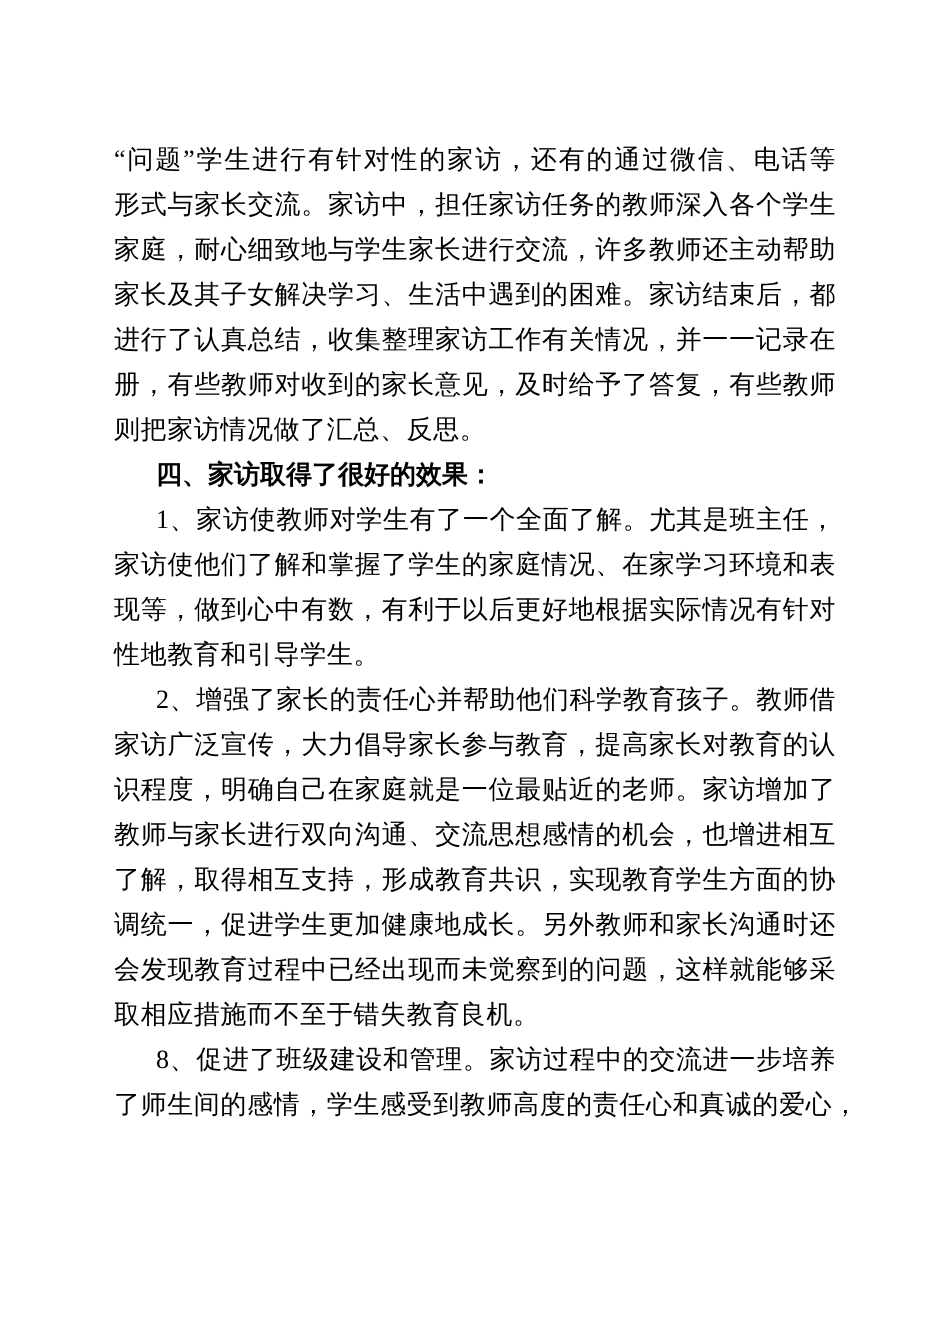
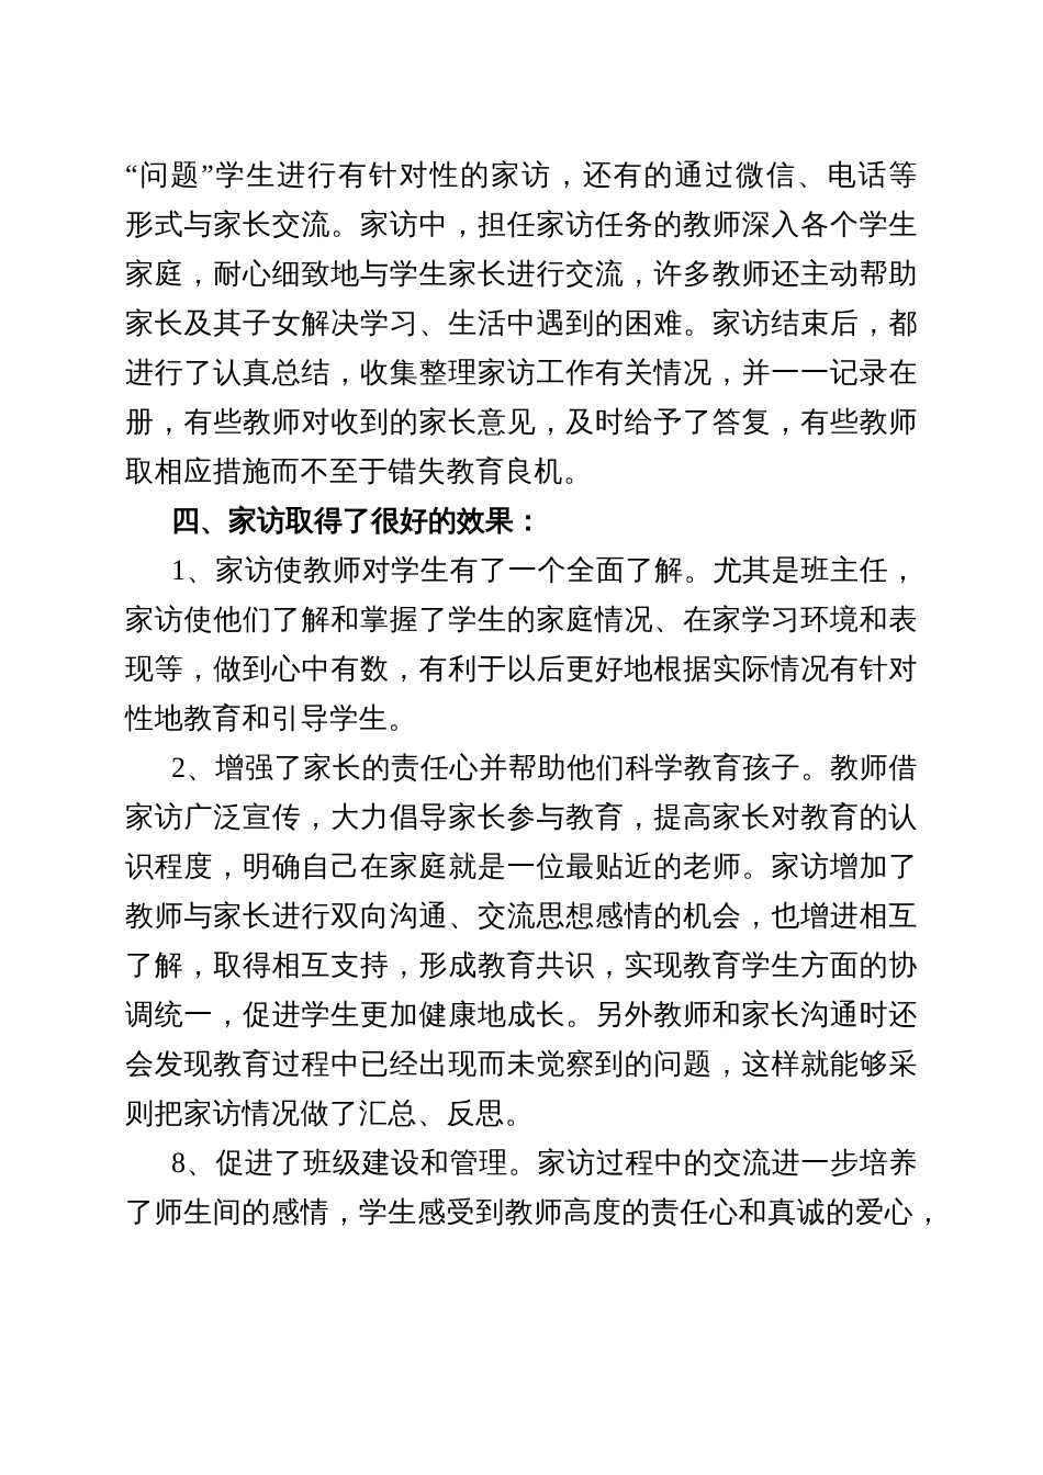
  “问题”学生进行有针对性的家访，还有的通过微信、电话等
  形式与家长交流。家访中，担任家访任务的教师深入各个学生
  家庭，耐心细致地与学生家长进行交流，许多教师还主动帮助
  家长及其子女解决学习、生活中遇到的困难。家访结束后，都
  进行了认真总结，收集整理家访工作有关情况，并一一记录在
  册，有些教师对收到的家长意见，及时给予了答复，有些教师
- 则把家访情况做了汇总、反思。
+ 取相应措施而不至于错失教育良机。
  四、家访取得了很好的效果：
  1、家访使教师对学生有了一个全面了解。尤其是班主任，
  家访使他们了解和掌握了学生的家庭情况、在家学习环境和表
  现等，做到心中有数，有利于以后更好地根据实际情况有针对
  性地教育和引导学生。
  2、增强了家长的责任心并帮助他们科学教育孩子。教师借
  家访广泛宣传，大力倡导家长参与教育，提高家长对教育的认
  识程度，明确自己在家庭就是一位最贴近的老师。家访增加了
  教师与家长进行双向沟通、交流思想感情的机会，也增进相互
  了解，取得相互支持，形成教育共识，实现教育学生方面的协
  调统一，促进学生更加健康地成长。另外教师和家长沟通时还
  会发现教育过程中已经出现而未觉察到的问题，这样就能够采
- 取相应措施而不至于错失教育良机。
+ 则把家访情况做了汇总、反思。
  8、促进了班级建设和管理。家访过程中的交流进一步培养
  了师生间的感情，学生感受到教师高度的责任心和真诚的爱心，
